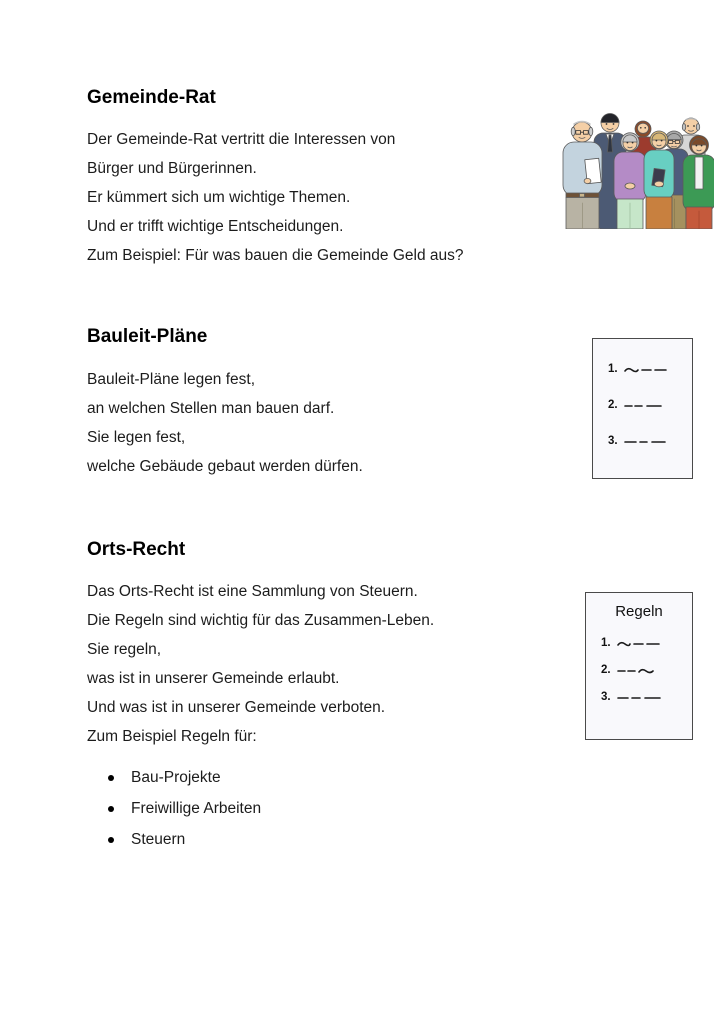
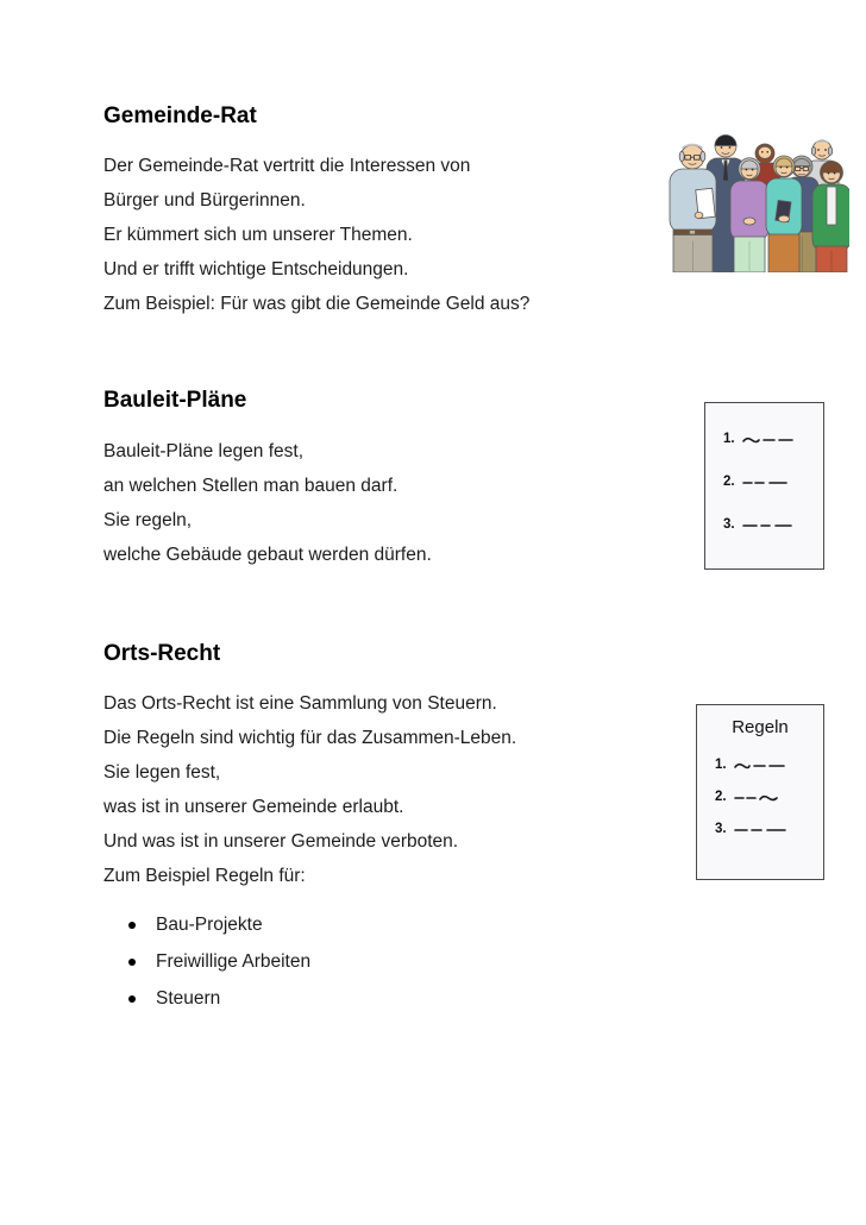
  Gemeinde-Rat
  Der Gemeinde-Rat vertritt die Interessen von
  Bürger und Bürgerinnen.
- Er kümmert sich um wichtige Themen.
+ Er kümmert sich um unserer Themen.
  Und er trifft wichtige Entscheidungen.
- Zum Beispiel: Für was bauen die Gemeinde Geld aus?
+ Zum Beispiel: Für was gibt die Gemeinde Geld aus?
  Bauleit-Pläne
  Bauleit-Pläne legen fest,
  an welchen Stellen man bauen darf.
- Sie legen fest,
+ Sie regeln,
  welche Gebäude gebaut werden dürfen.
  1.
  2.
  3.
  Orts-Recht
  Das Orts-Recht ist eine Sammlung von Steuern.
  Die Regeln sind wichtig für das Zusammen-Leben.
- Sie regeln,
+ Sie legen fest,
  was ist in unserer Gemeinde erlaubt.
  Und was ist in unserer Gemeinde verboten.
  Zum Beispiel Regeln für:
  Bau-Projekte
  Freiwillige Arbeiten
  Steuern
  Regeln
  1.
  2.
  3.
